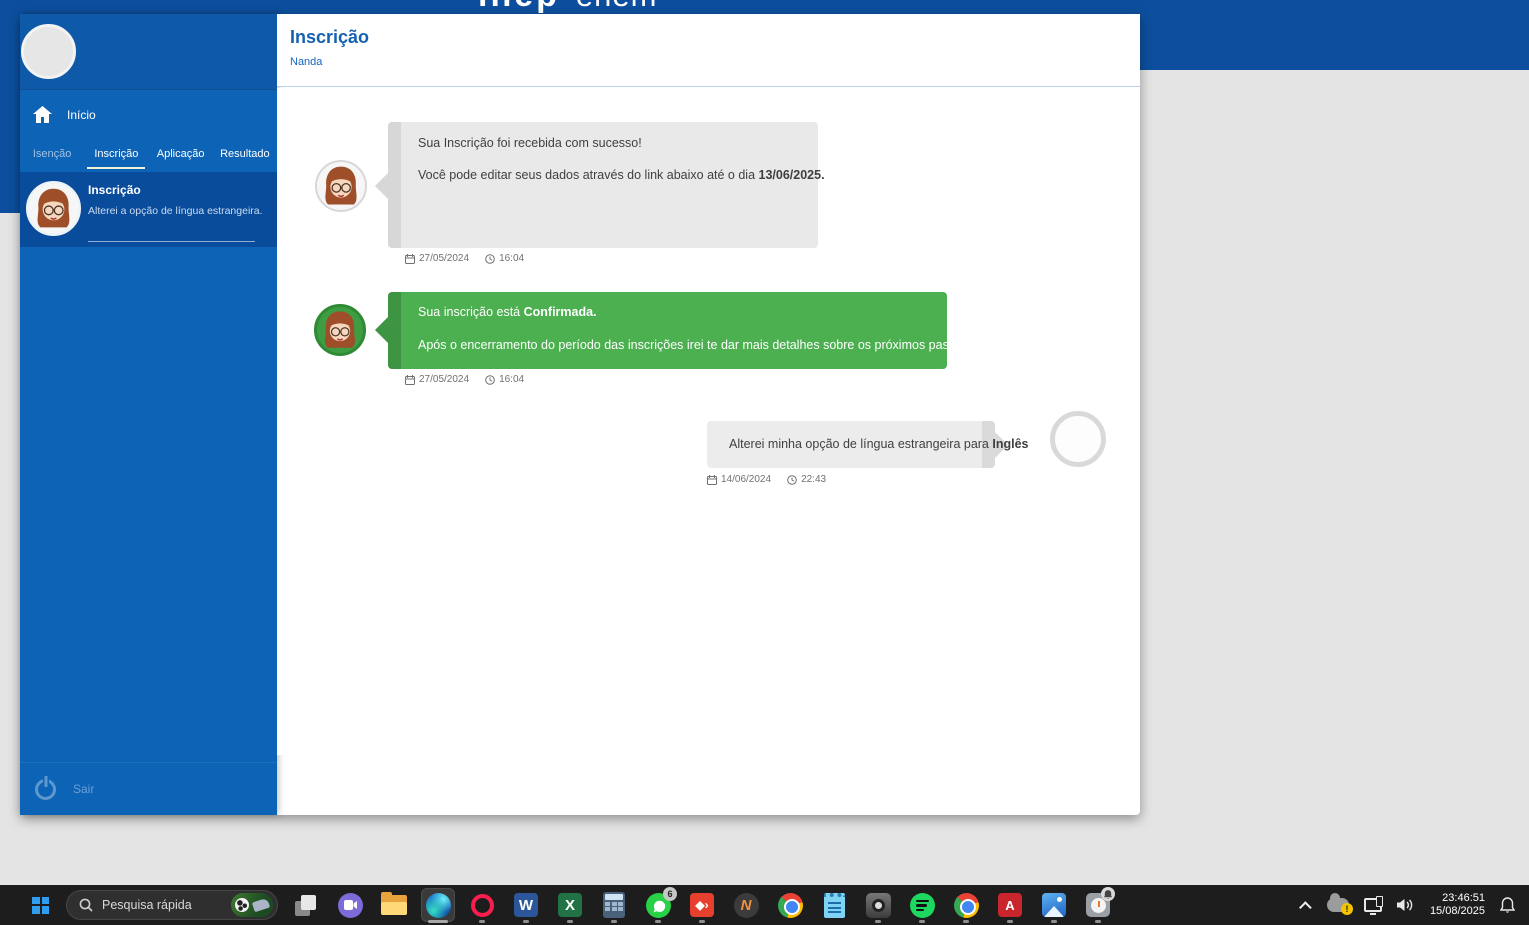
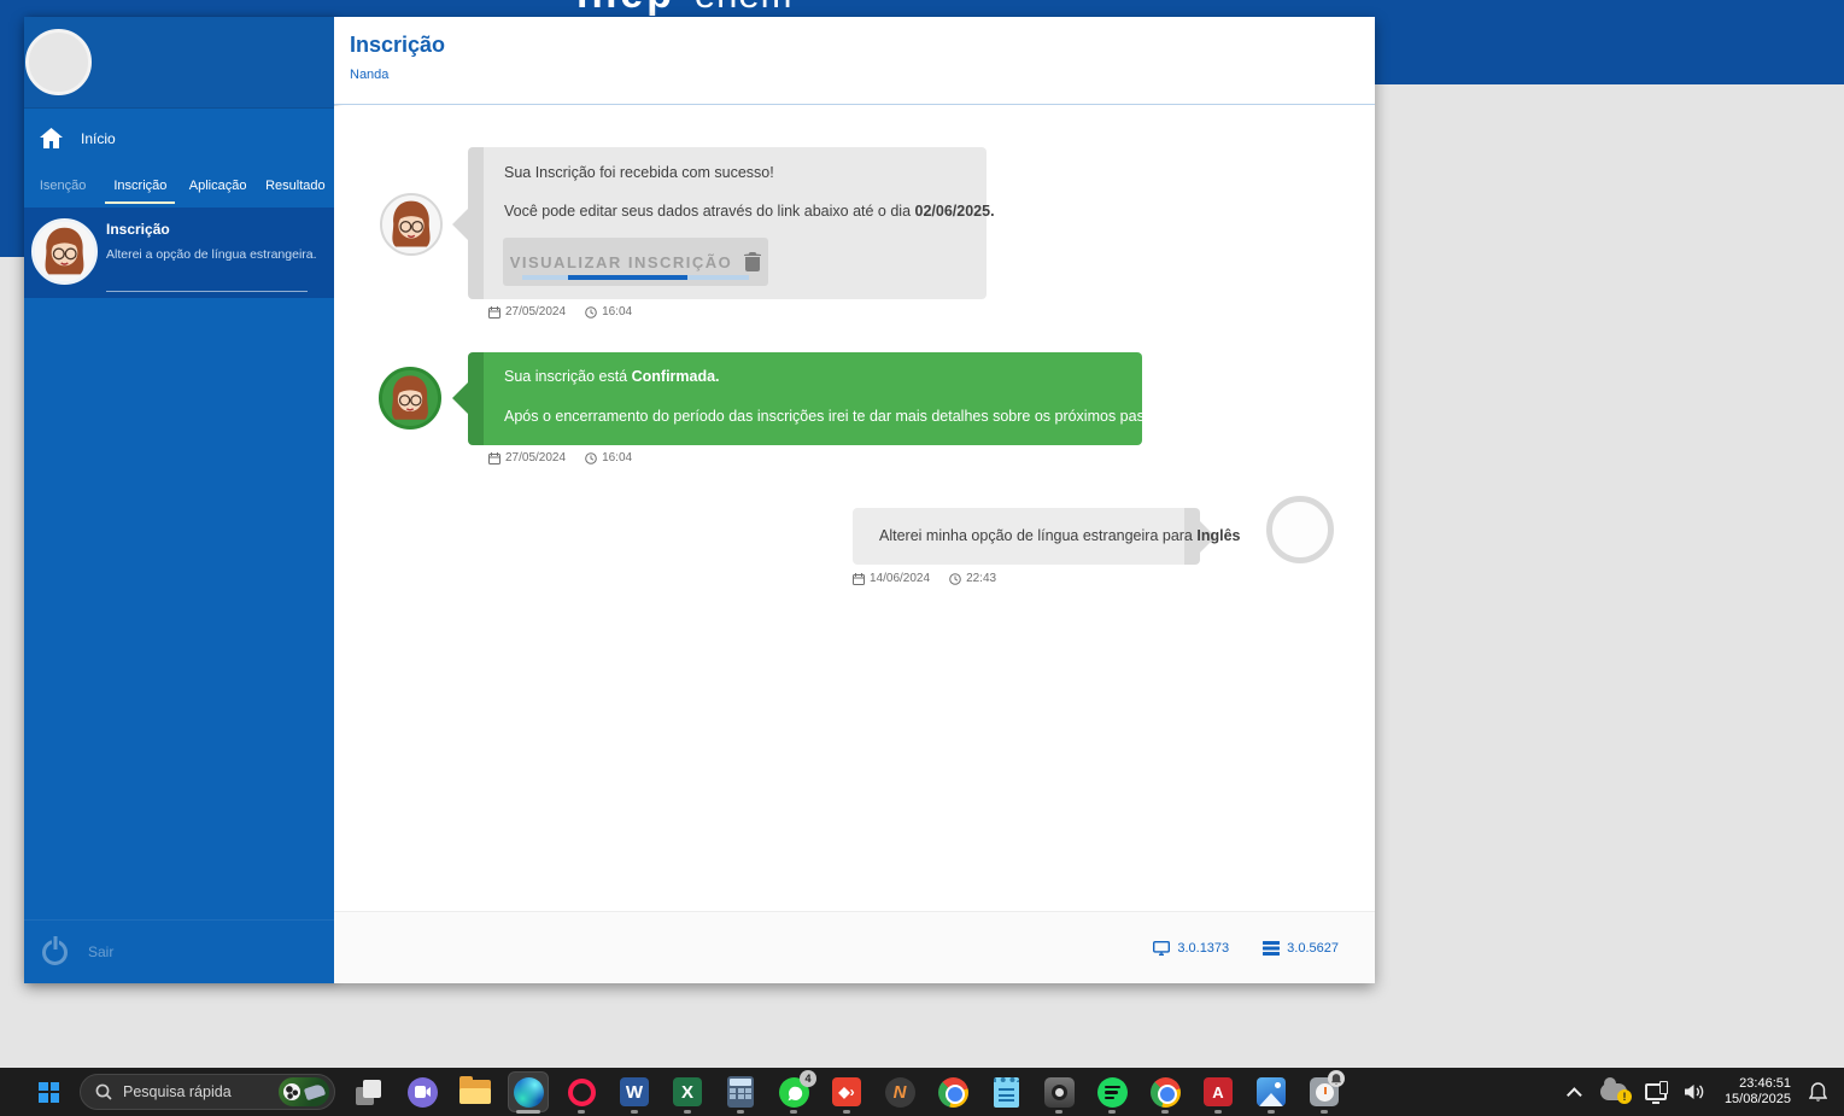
  Início
  Isenção
  Inscrição
  Aplicação
  Resultado
  Inscrição
  Alterei a opção de língua estrangeira.
  Sair
  Inscrição
  Nanda
  Sua Inscrição foi recebida com sucesso!
- Você pode editar seus dados através do link abaixo até o dia 13/06/2025.
+ Você pode editar seus dados através do link abaixo até o dia 02/06/2025.
+ VISUALIZAR INSCRIÇÃO
  27/05/2024
  16:04
  Sua inscrição está Confirmada.
  Após o encerramento do período das inscrições irei te dar mais detalhes sobre os próximos passos.
  27/05/2024
  16:04
  Alterei minha opção de língua estrangeira para Inglês
  14/06/2024
  22:43
+ 3.0.1373
+ 3.0.5627
  Pesquisa rápida
  W
  X
- 6
+ 4
  ◆›
  N
  A
  !
  23:46:51
  15/08/2025
